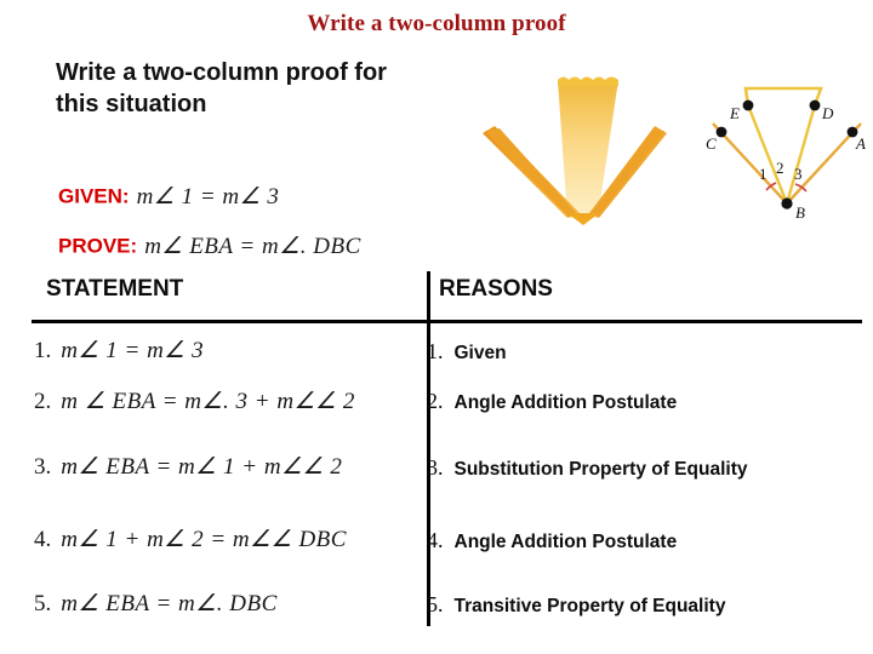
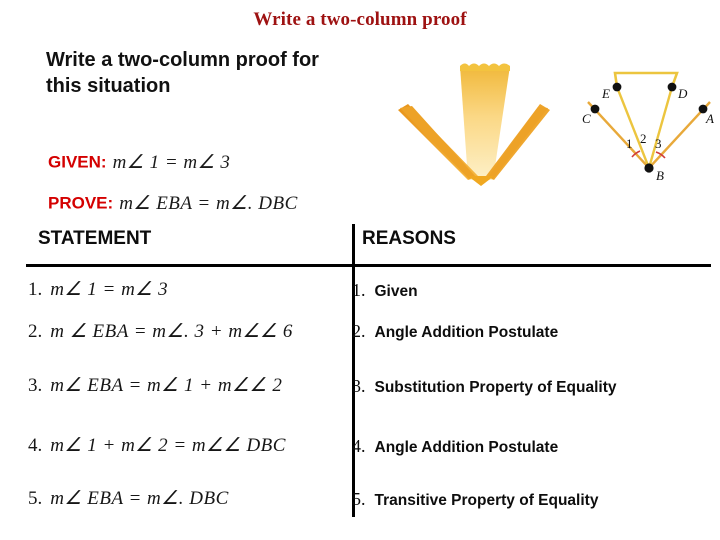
  Write a two-column proof
  Write a two-column proof for
  this situation
  E
  D
  C
  A
  B
  1
  2
  3
  GIVEN: m∠ 1 = m∠ 3
  PROVE: m∠ EBA = m∠. DBC
  STATEMENT
  REASONS
  1. m∠ 1 = m∠ 3
- 2. m ∠ EBA = m∠. 3 + m∠∠ 2
+ 2. m ∠ EBA = m∠. 3 + m∠∠ 6
  3. m∠ EBA = m∠ 1 + m∠∠ 2
  4. m∠ 1 + m∠ 2 = m∠∠ DBC
  5. m∠ EBA = m∠. DBC
  1. Given
  2. Angle Addition Postulate
  3. Substitution Property of Equality
  4. Angle Addition Postulate
  5. Transitive Property of Equality
